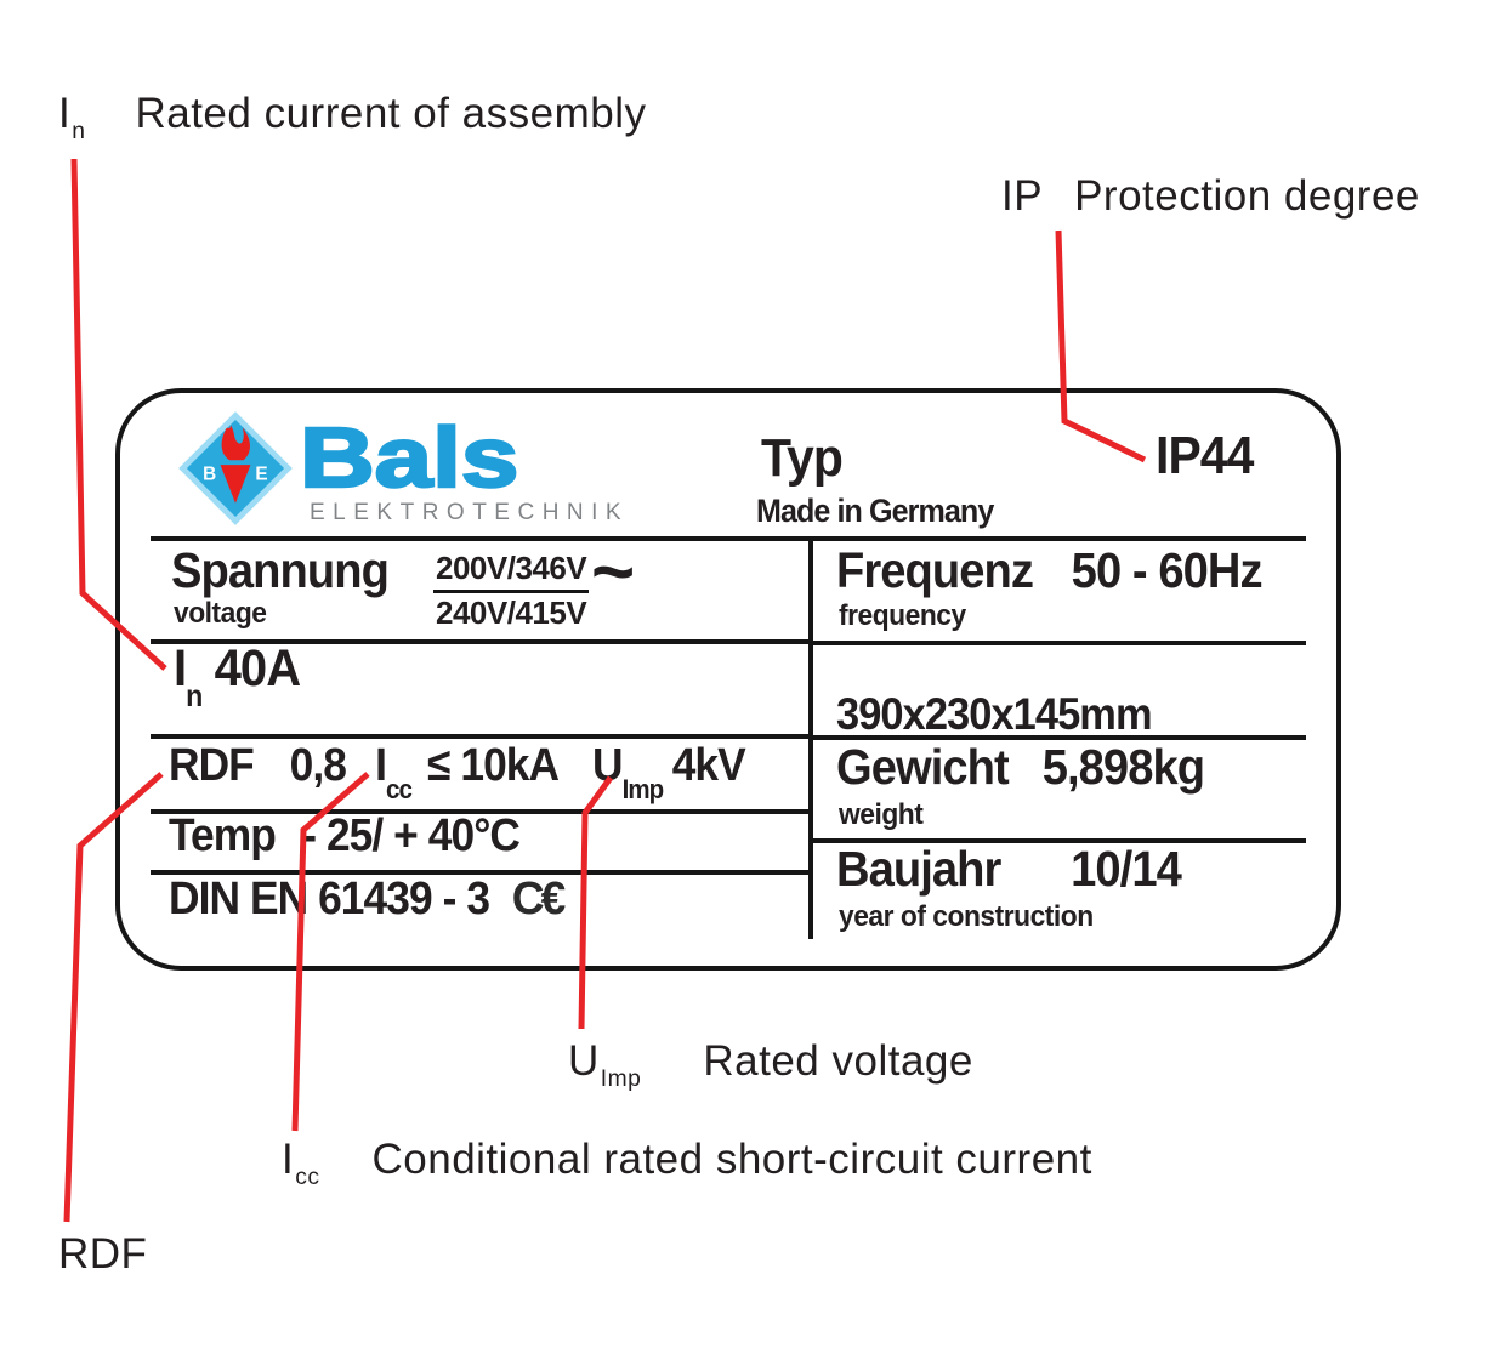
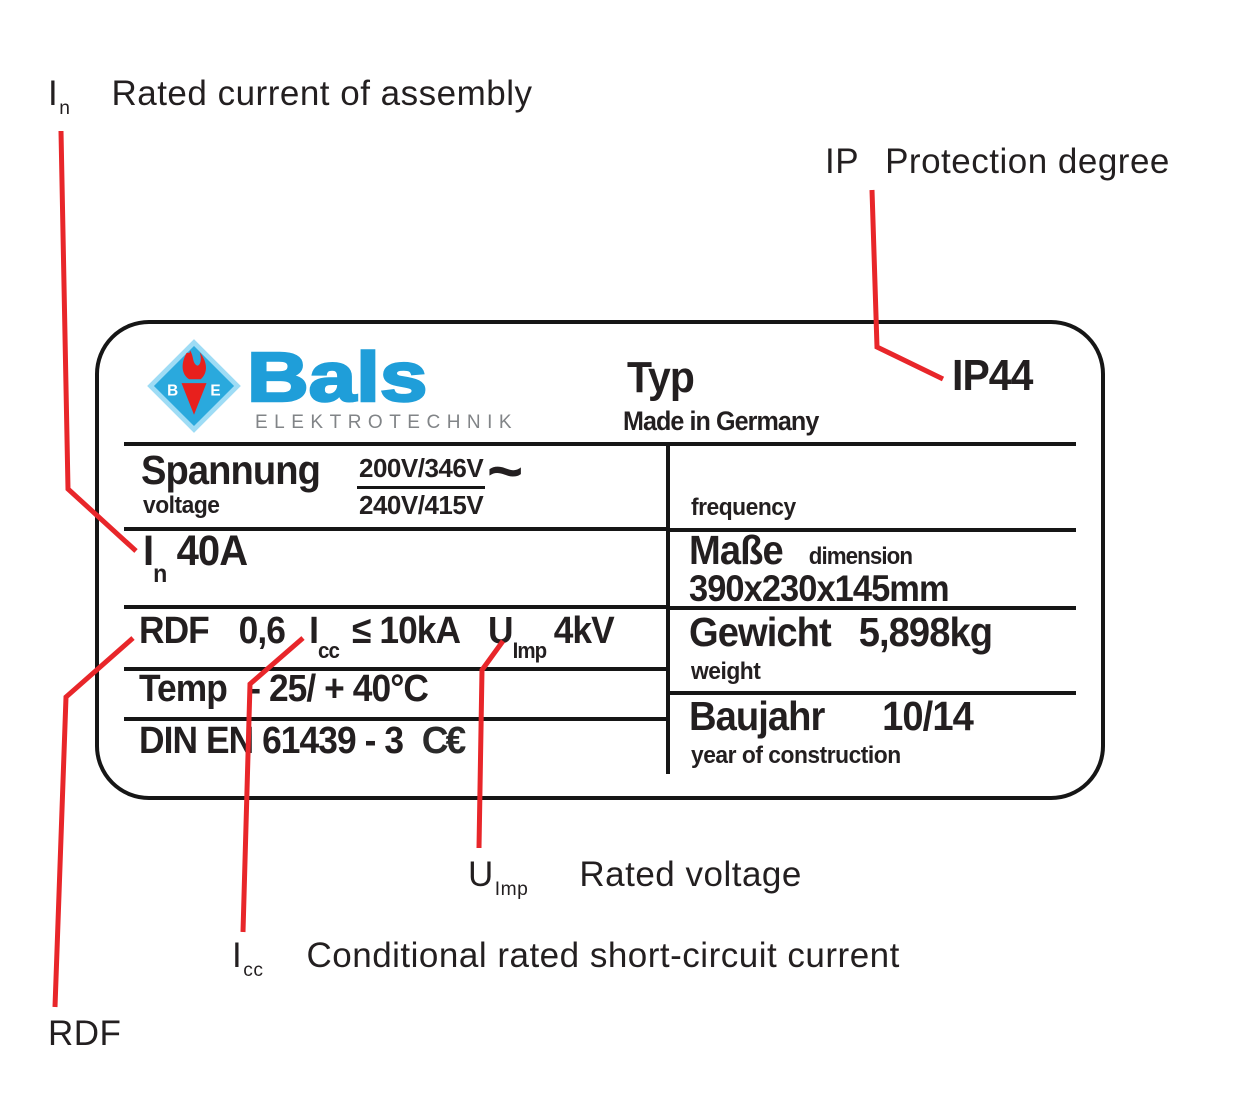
  I
  n
  Rated current of assembly
  IP
  Protection degree
  B
  E
  Bals
  ELEKTROTECHNIK
  Typ
  Made in Germany
  IP44
  Spannung
  voltage
  200V/346V
  240V/415V
  ~
  In 40A
  RDF
- 0,8
+ 0,6
  Icc
  ≤ 10kA
  UImp
  4kV
  Temp
  - 25/ + 40°C
  DIN EN 61439 - 3
  C€
- Frequenz
- 50 - 60Hz
  frequency
+ Maße
+ dimension
  390x230x145mm
  Gewicht
  5,898kg
  weight
  Baujahr
  10/14
  year of construction
  U
  Imp
  Rated voltage
  I
  cc
  Conditional rated short-circuit current
  RDF
